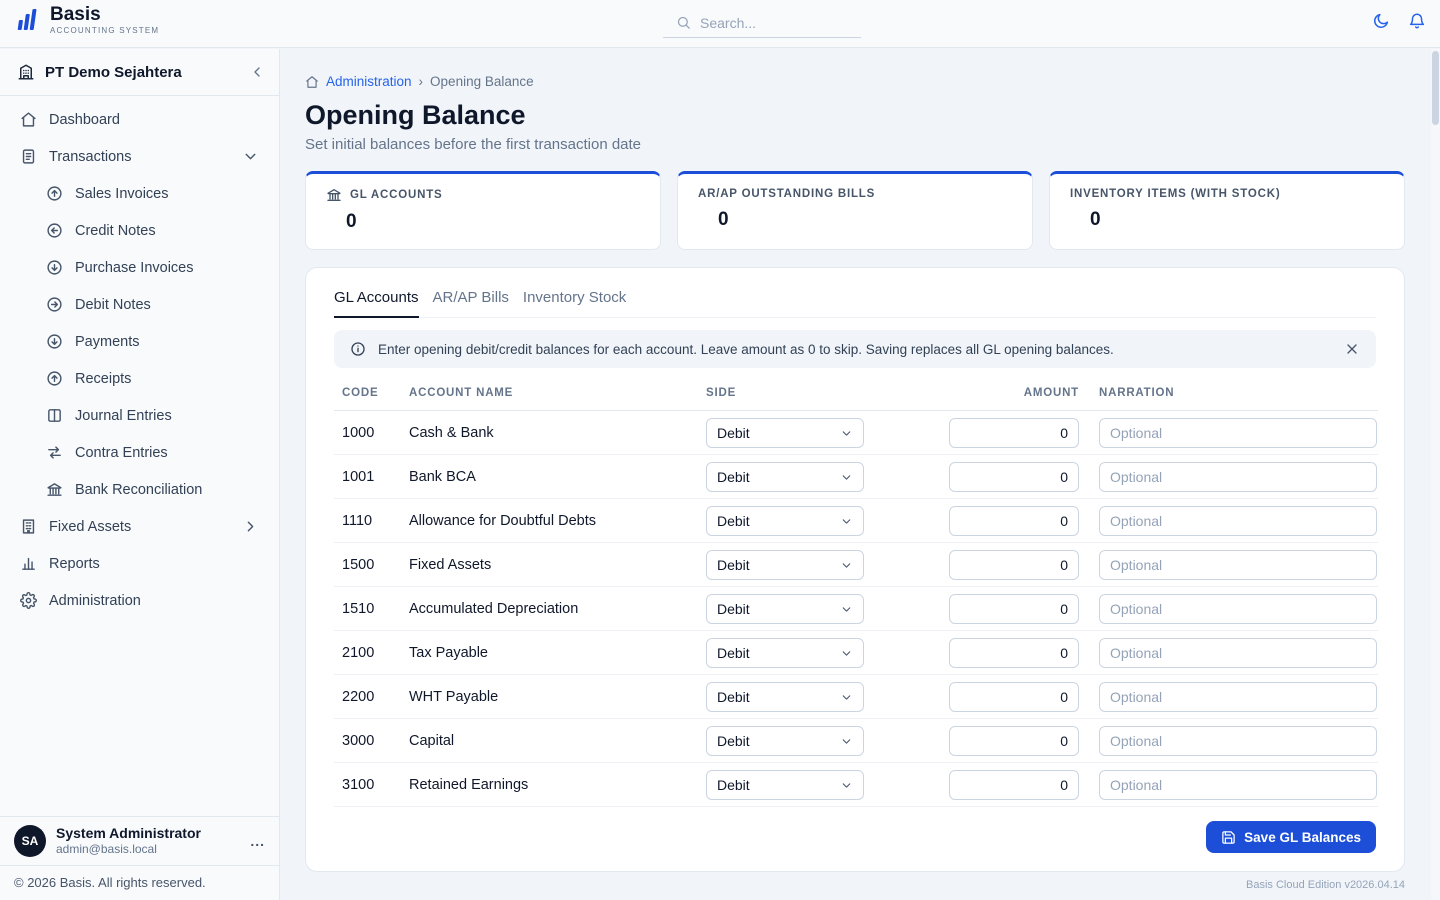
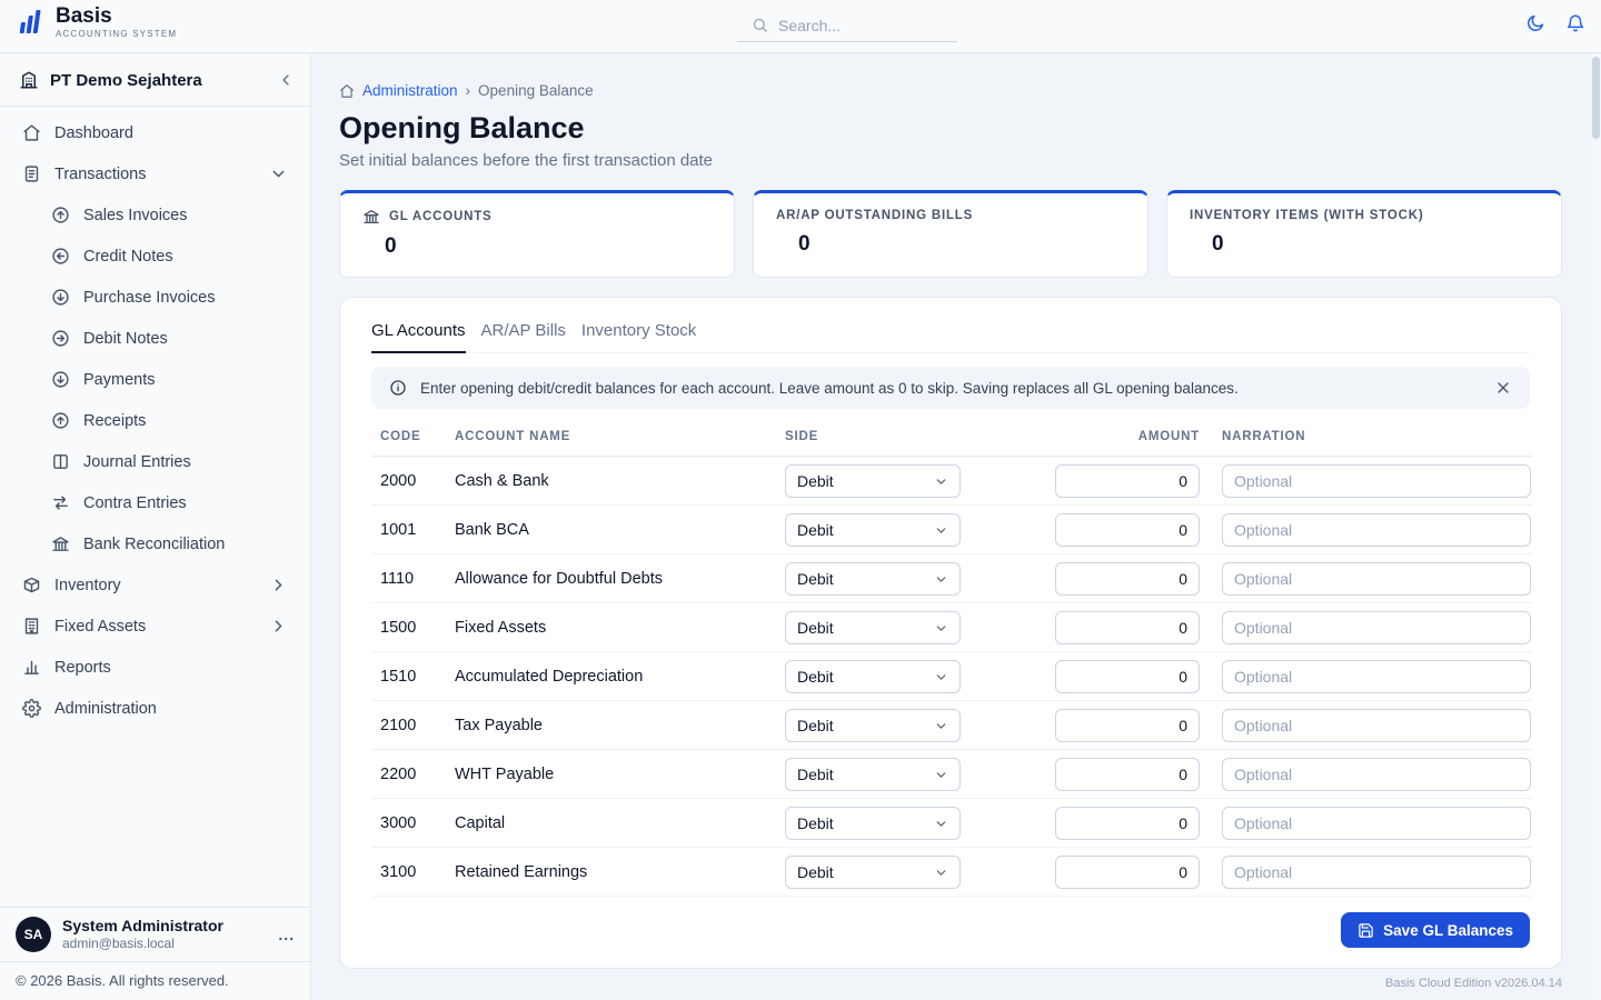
  Basis
  ACCOUNTING SYSTEM
  Search...
  PT Demo Sejahtera
  Dashboard
  Transactions
  Sales Invoices
  Credit Notes
  Purchase Invoices
  Debit Notes
  Payments
  Receipts
  Journal Entries
  Contra Entries
  Bank Reconciliation
+ Inventory
  Fixed Assets
  Reports
  Administration
  SA
  System Administrator
  admin@basis.local
  ...
  © 2026 Basis. All rights reserved.
  Administration
  ›
  Opening Balance
  Opening Balance
  Set initial balances before the first transaction date
  GL ACCOUNTS
  0
  AR/AP OUTSTANDING BILLS
  0
  INVENTORY ITEMS (WITH STOCK)
  0
  GL Accounts
  AR/AP Bills
  Inventory Stock
  Enter opening debit/credit balances for each account. Leave amount as 0 to skip. Saving replaces all GL opening balances.
  CODE	ACCOUNT NAME	SIDE	AMOUNT	NARRATION
- 1000	Cash & Bank	Debit	0	Optional
+ 2000	Cash & Bank	Debit	0	Optional
  1001	Bank BCA	Debit	0	Optional
  1110	Allowance for Doubtful Debts	Debit	0	Optional
  1500	Fixed Assets	Debit	0	Optional
  1510	Accumulated Depreciation	Debit	0	Optional
  2100	Tax Payable	Debit	0	Optional
  2200	WHT Payable	Debit	0	Optional
  3000	Capital	Debit	0	Optional
  3100	Retained Earnings	Debit	0	Optional
  Save GL Balances
  Basis Cloud Edition v2026.04.14
